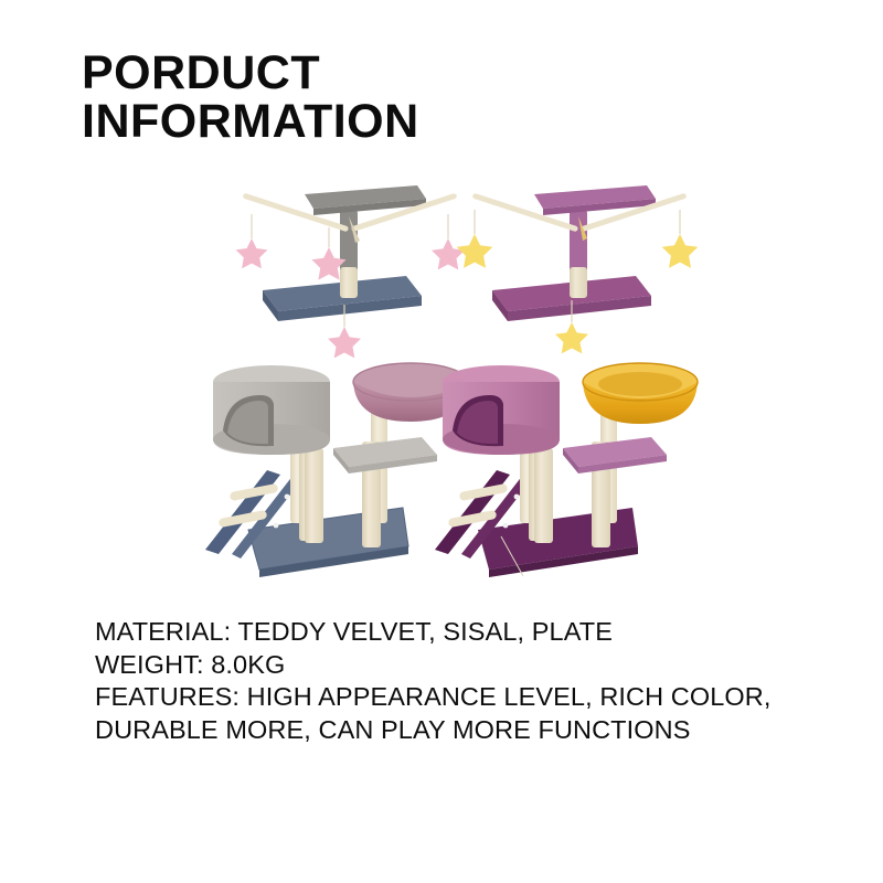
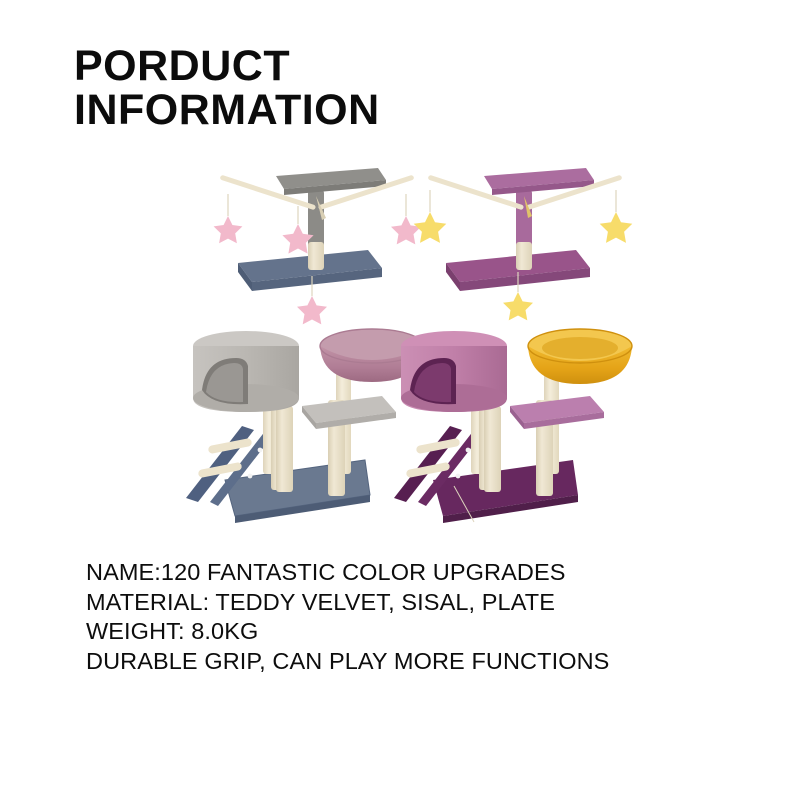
  PORDUCT
  INFORMATION
+ NAME:120 FANTASTIC COLOR UPGRADES
  MATERIAL: TEDDY VELVET, SISAL, PLATE
  WEIGHT: 8.0KG
- FEATURES: HIGH APPEARANCE LEVEL, RICH COLOR,
- DURABLE MORE, CAN PLAY MORE FUNCTIONS
+ DURABLE GRIP, CAN PLAY MORE FUNCTIONS
